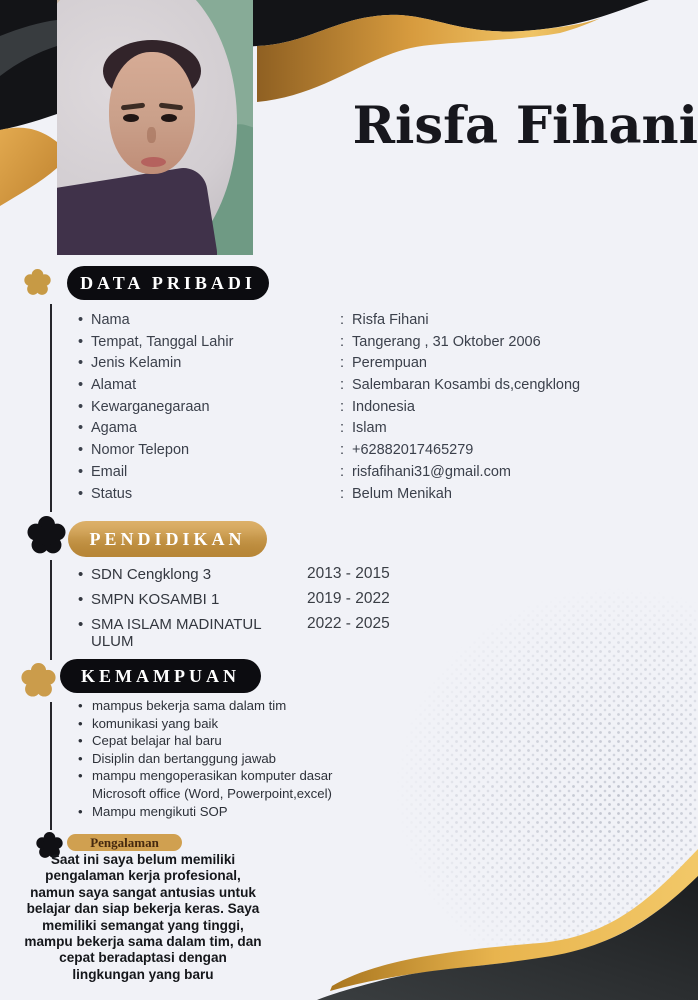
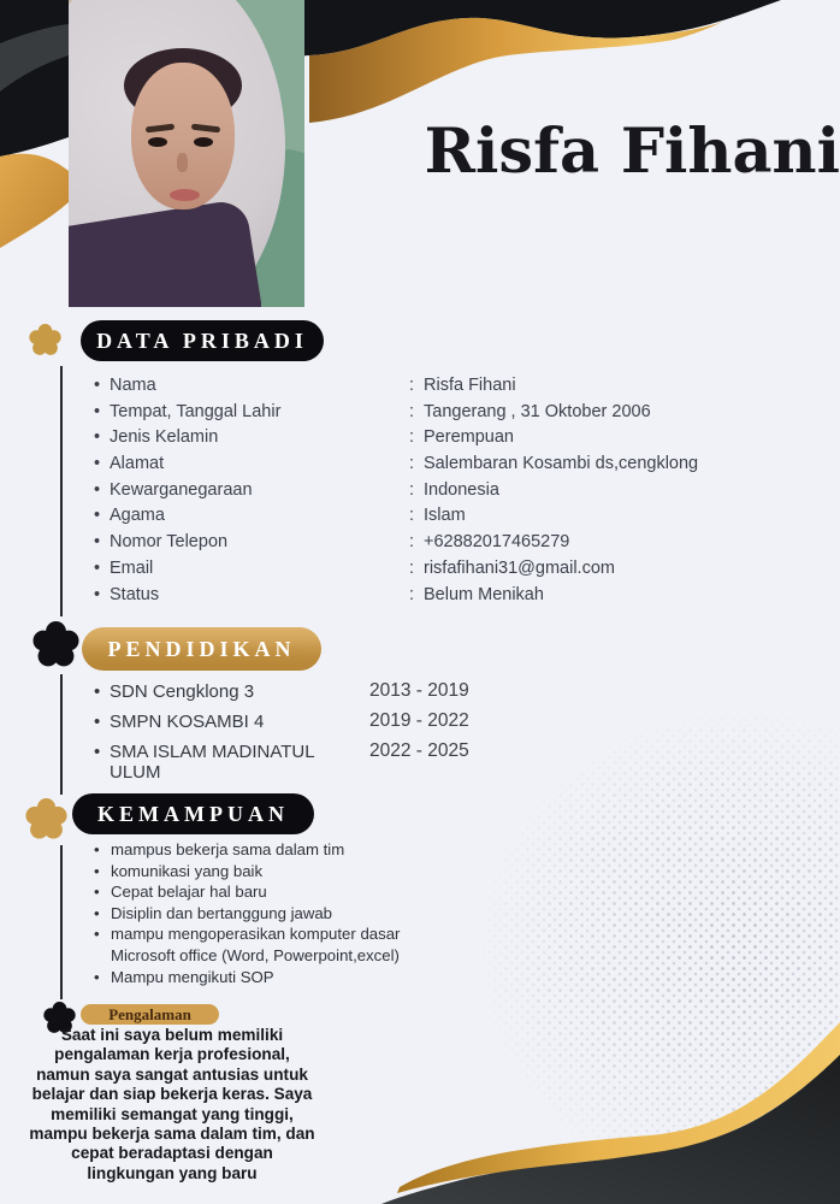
  Risfa Fihani
  DATA PRIBADI
  Nama
  :
  Risfa Fihani
  Tempat, Tanggal Lahir
  :
  Tangerang , 31 Oktober 2006
  Jenis Kelamin
  :
  Perempuan
  Alamat
  :
  Salembaran Kosambi ds,cengklong
  Kewarganegaraan
  :
  Indonesia
  Agama
  :
  Islam
  Nomor Telepon
  :
  +62882017465279
  Email
  :
  risfafihani31@gmail.com
  Status
  :
  Belum Menikah
  PENDIDIKAN
  SDN Cengklong 3
- 2013 - 2015
+ 2013 - 2019
- SMPN KOSAMBI 1
+ SMPN KOSAMBI 4
  2019 - 2022
  SMA ISLAM MADINATUL ULUM
  2022 - 2025
  KEMAMPUAN
  mampus bekerja sama dalam tim
  komunikasi yang baik
  Cepat belajar hal baru
  Disiplin dan bertanggung jawab
  mampu mengoperasikan komputer dasar Microsoft office (Word, Powerpoint,excel)
  Mampu mengikuti SOP
  Pengalaman
  Saat ini saya belum memiliki pengalaman kerja profesional, namun saya sangat antusias untuk belajar dan siap bekerja keras. Saya memiliki semangat yang tinggi, mampu bekerja sama dalam tim, dan cepat beradaptasi dengan lingkungan yang baru
